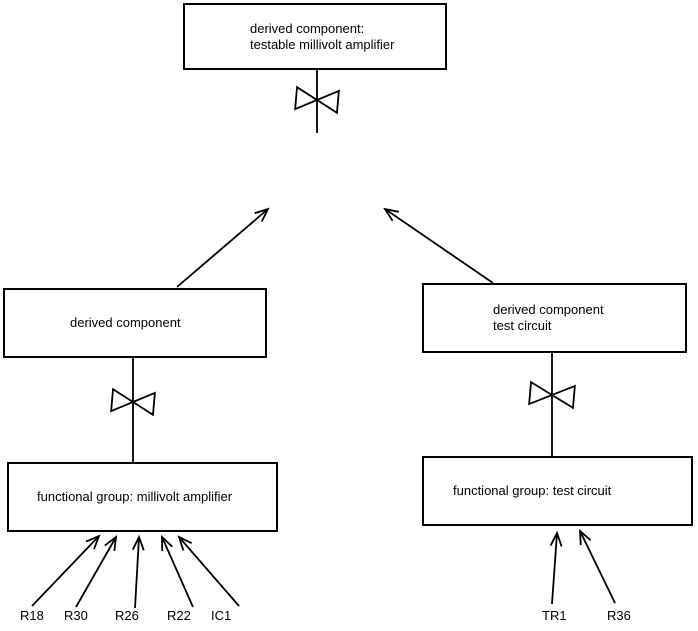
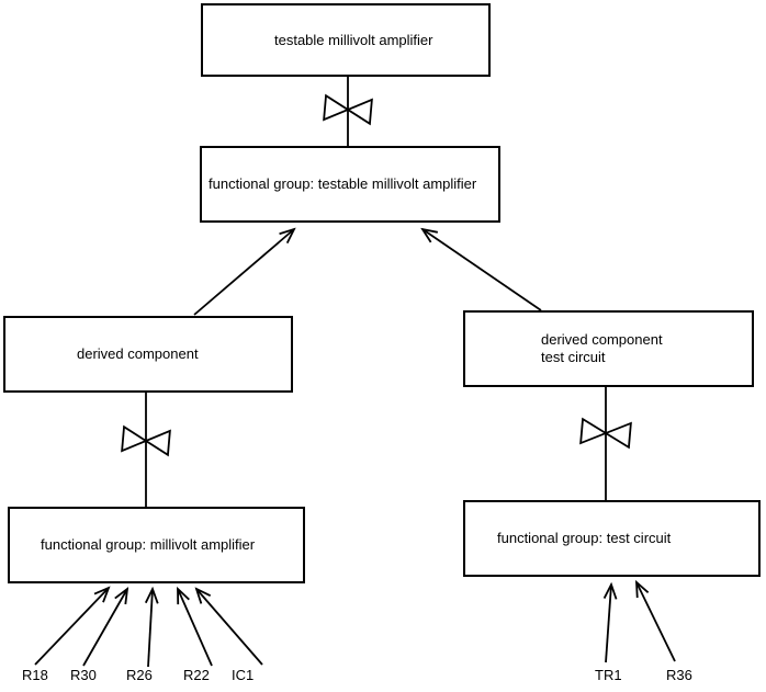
- derived component:
  testable millivolt amplifier
+ functional group: testable millivolt amplifier
  derived component
  functional group: millivolt amplifier
  derived component
  test circuit
  functional group: test circuit
  R18
  R30
  R26
  R22
  IC1
  TR1
  R36
